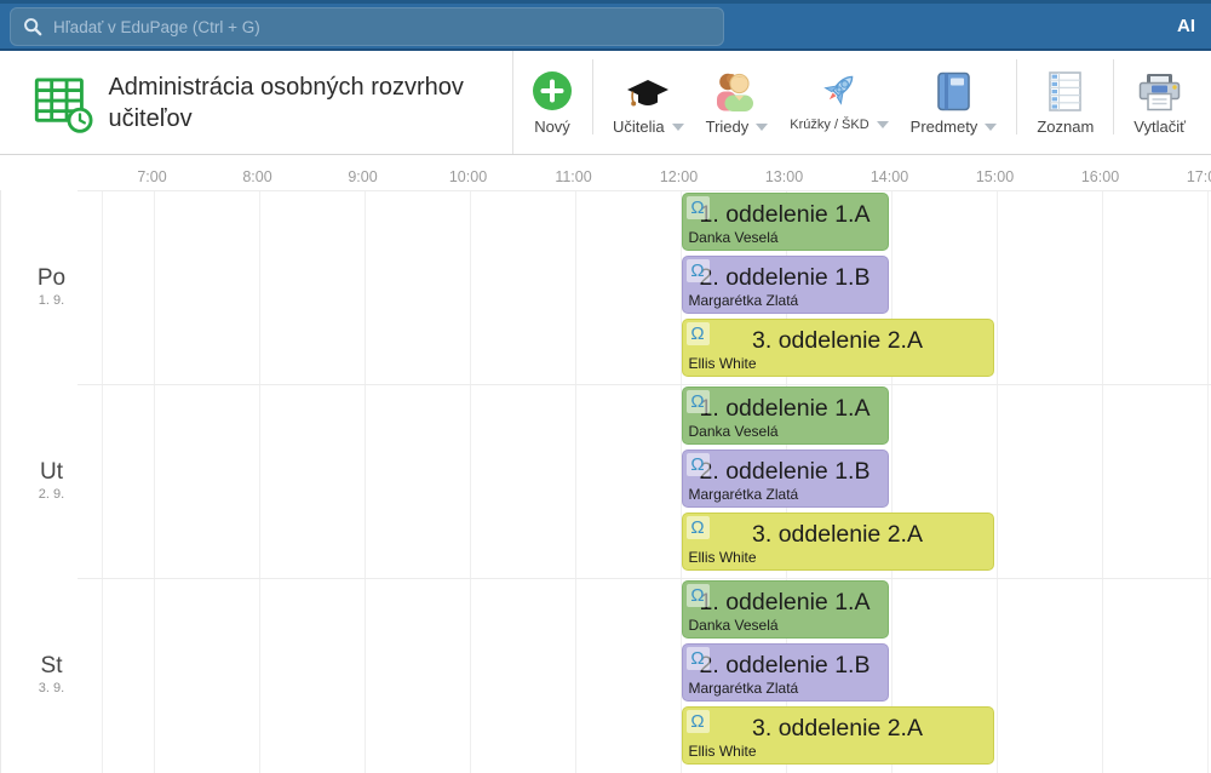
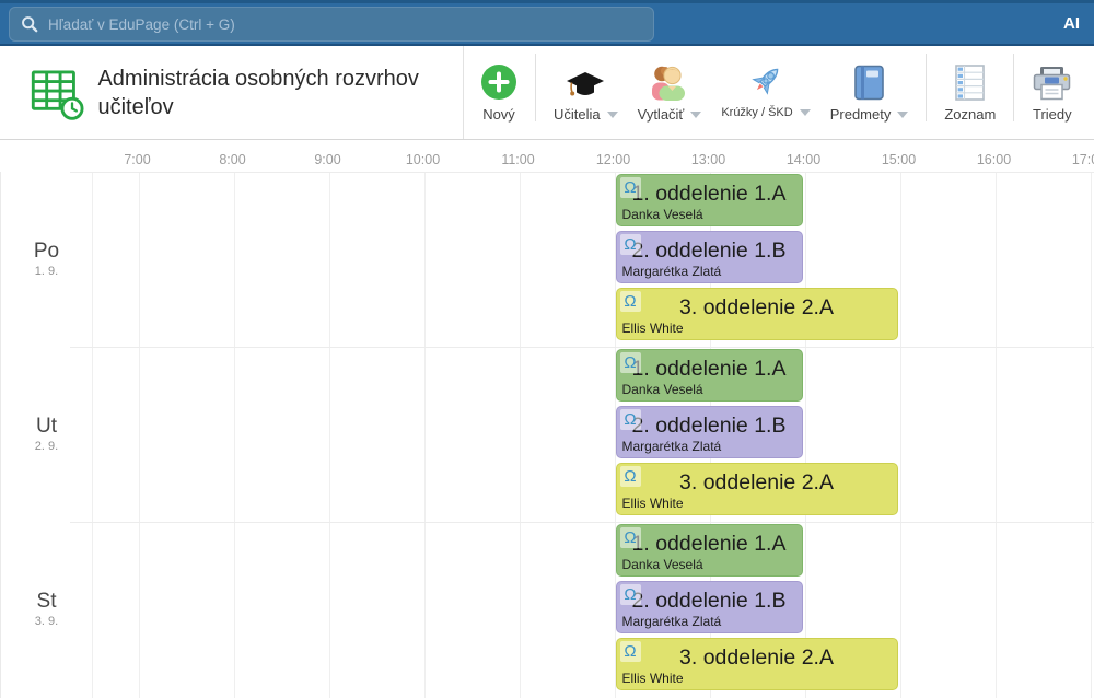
  Hľadať v EduPage (Ctrl + G)
  AI
  Administrácia osobných rozvrhov učiteľov
  Nový
  Učitelia
- Triedy
+ Vytlačiť
  Krúžky / ŠKD
  Predmety
  Zoznam
- Vytlačiť
+ Triedy
  7:00
  8:00
  9:00
  10:00
  11:00
  12:00
  13:00
  14:00
  15:00
  16:00
  Po
  1. 9.
  Ω
  1. oddelenie 1.A
  Danka Veselá
  Ω
  2. oddelenie 1.B
  Margarétka Zlatá
  Ω
  3. oddelenie 2.A
  Ellis White
  Ut
  2. 9.
  Ω
  1. oddelenie 1.A
  Danka Veselá
  Ω
  2. oddelenie 1.B
  Margarétka Zlatá
  Ω
  3. oddelenie 2.A
  Ellis White
  St
  3. 9.
  Ω
  1. oddelenie 1.A
  Danka Veselá
  Ω
  2. oddelenie 1.B
  Margarétka Zlatá
  Ω
  3. oddelenie 2.A
  Ellis White
